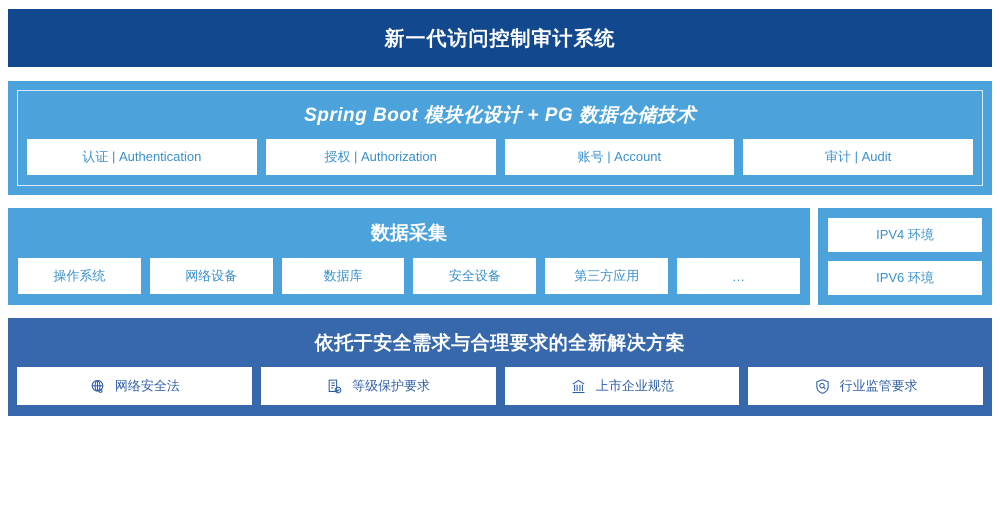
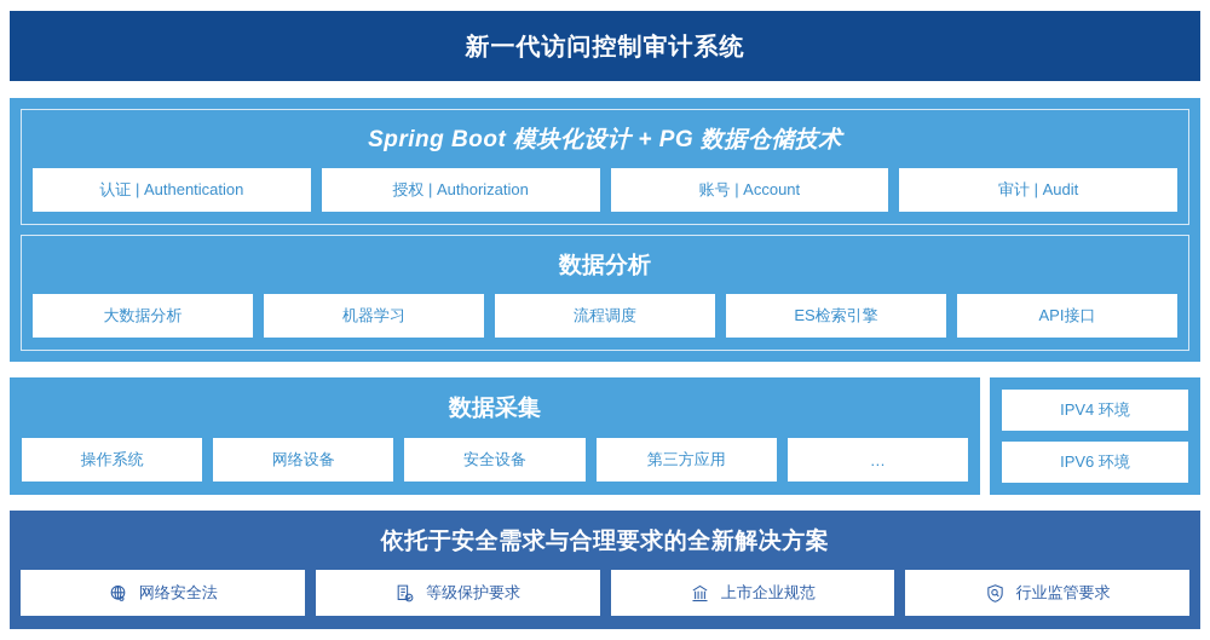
  新一代访问控制审计系统
  Spring Boot 模块化设计 + PG 数据仓储技术
  认证 | Authentication
  授权 | Authorization
  账号 | Account
  审计 | Audit
+ 数据分析
+ 大数据分析
+ 机器学习
+ 流程调度
+ ES检索引擎
+ API接口
  数据采集
  操作系统
  网络设备
- 数据库
  安全设备
  第三方应用
  …
  IPV4 环境
  IPV6 环境
  依托于安全需求与合理要求的全新解决方案
  网络安全法
  等级保护要求
  上市企业规范
  行业监管要求
